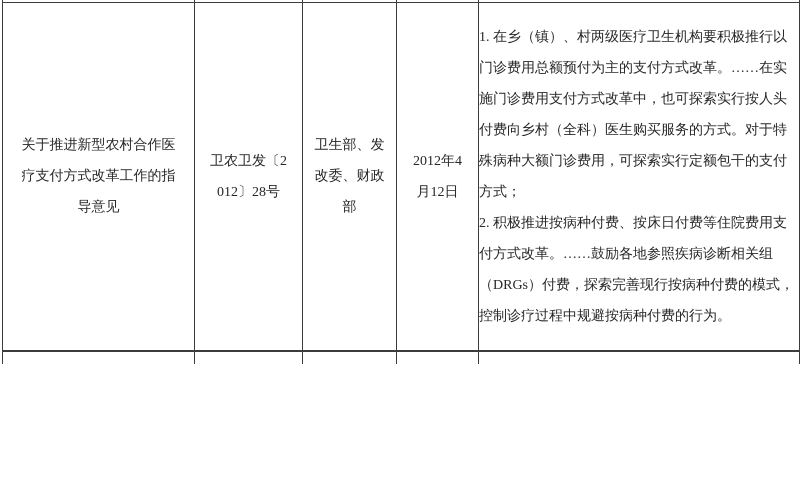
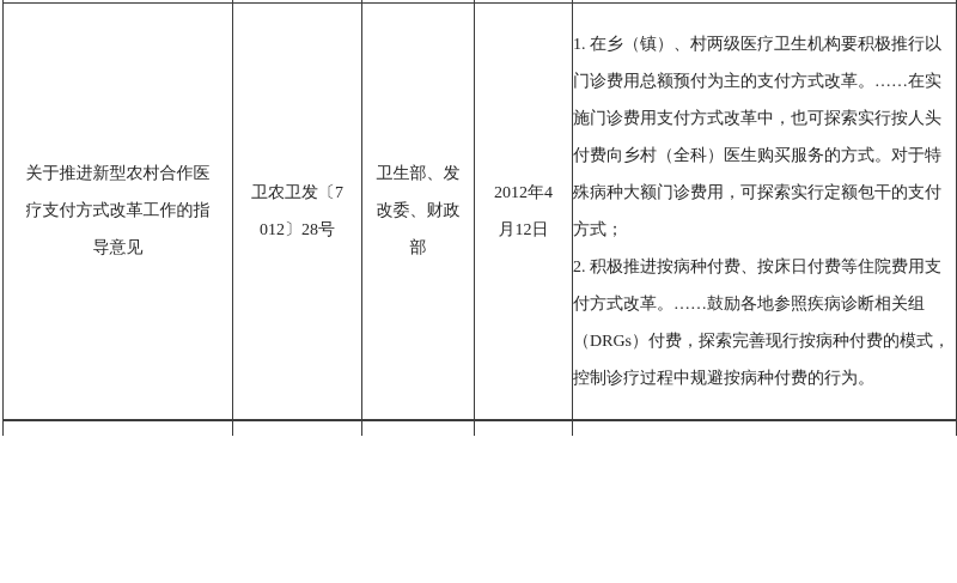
- 关于推进新型农村合作医 疗支付方式改革工作的指 导意见	卫农卫发〔2 012〕28号	卫生部、发 改委、财政 部	2012年4 月12日	1. 在乡（镇）、村两级医疗卫生机构要积极推行以门诊费用总额预付为主的支付方式改革。……在实施门诊费用支付方式改革中，也可探索实行按人头付费向乡村（全科）医生购买服务的方式。对于特殊病种大额门诊费用，可探索实行定额包干的支付方式； 2. 积极推进按病种付费、按床日付费等住院费用支付方式改革。……鼓励各地参照疾病诊断相关组（DRGs）付费，探索完善现行按病种付费的模式，控制诊疗过程中规避按病种付费的行为。
+ 关于推进新型农村合作医 疗支付方式改革工作的指 导意见	卫农卫发〔7 012〕28号	卫生部、发 改委、财政 部	2012年4 月12日	1. 在乡（镇）、村两级医疗卫生机构要积极推行以门诊费用总额预付为主的支付方式改革。……在实施门诊费用支付方式改革中，也可探索实行按人头付费向乡村（全科）医生购买服务的方式。对于特殊病种大额门诊费用，可探索实行定额包干的支付方式； 2. 积极推进按病种付费、按床日付费等住院费用支付方式改革。……鼓励各地参照疾病诊断相关组（DRGs）付费，探索完善现行按病种付费的模式，控制诊疗过程中规避按病种付费的行为。
